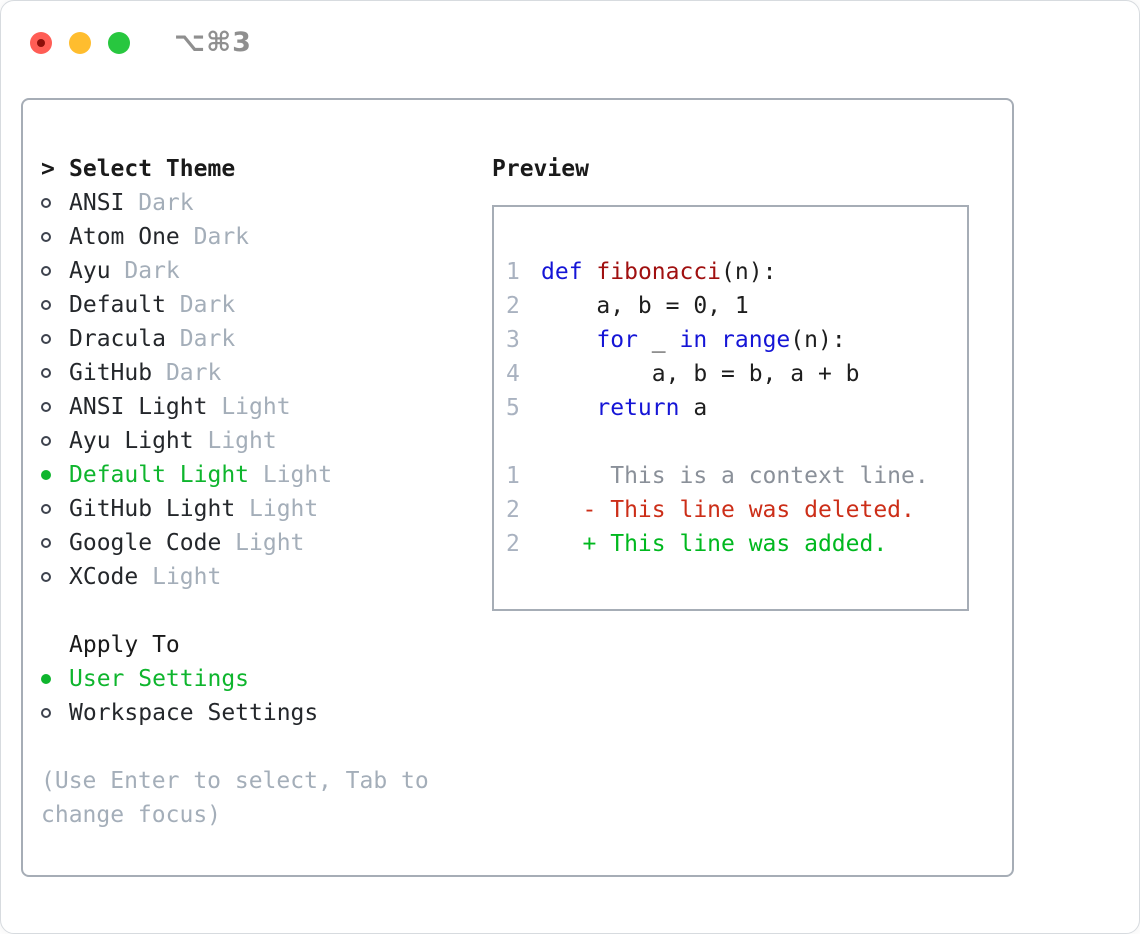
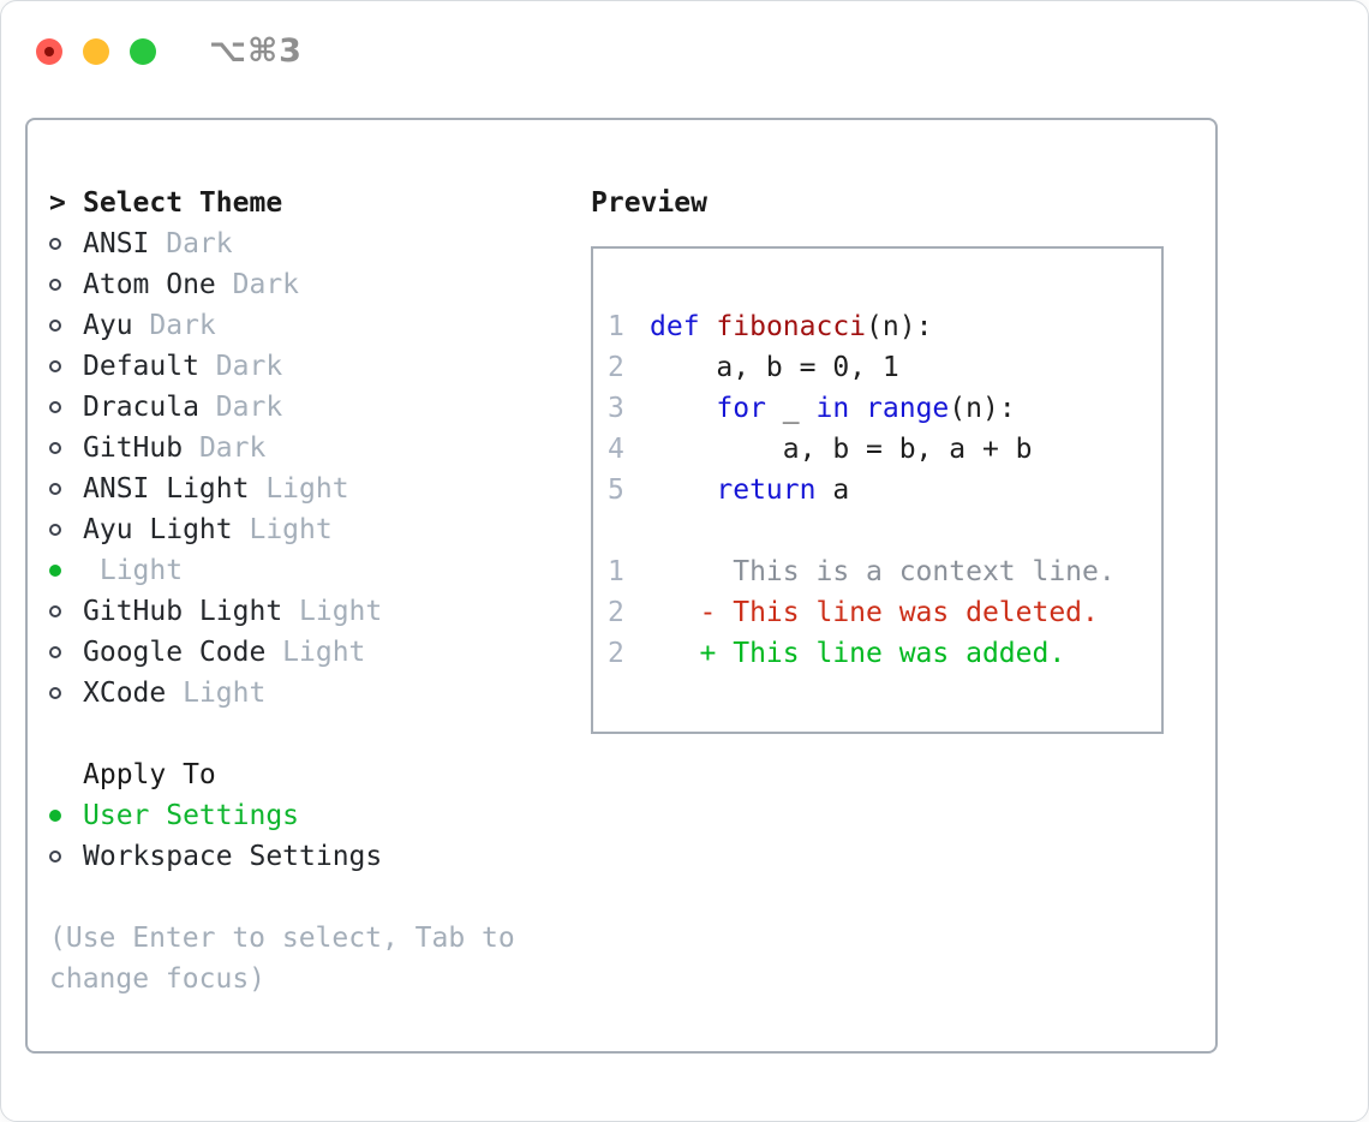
  ⌥⌘3
  >
  Select Theme
  ANSI
  Dark
  Atom One
  Dark
  Ayu
  Dark
  Default
  Dark
  Dracula
  Dark
  GitHub
  Dark
  ANSI Light
  Light
  Ayu Light
  Light
- Default Light
  Light
  GitHub Light
  Light
  Google Code
  Light
  XCode
  Light
  Apply To
  User Settings
  Workspace Settings
  (Use Enter to select, Tab to change focus)
  Preview
  1
  def fibonacci(n):
  2
  a, b = 0, 1
  3
  for _ in range(n):
  4
  a, b = b, a + b
  5
  return a
  1
  This is a context line.
  2
  - This line was deleted.
  2
  + This line was added.
